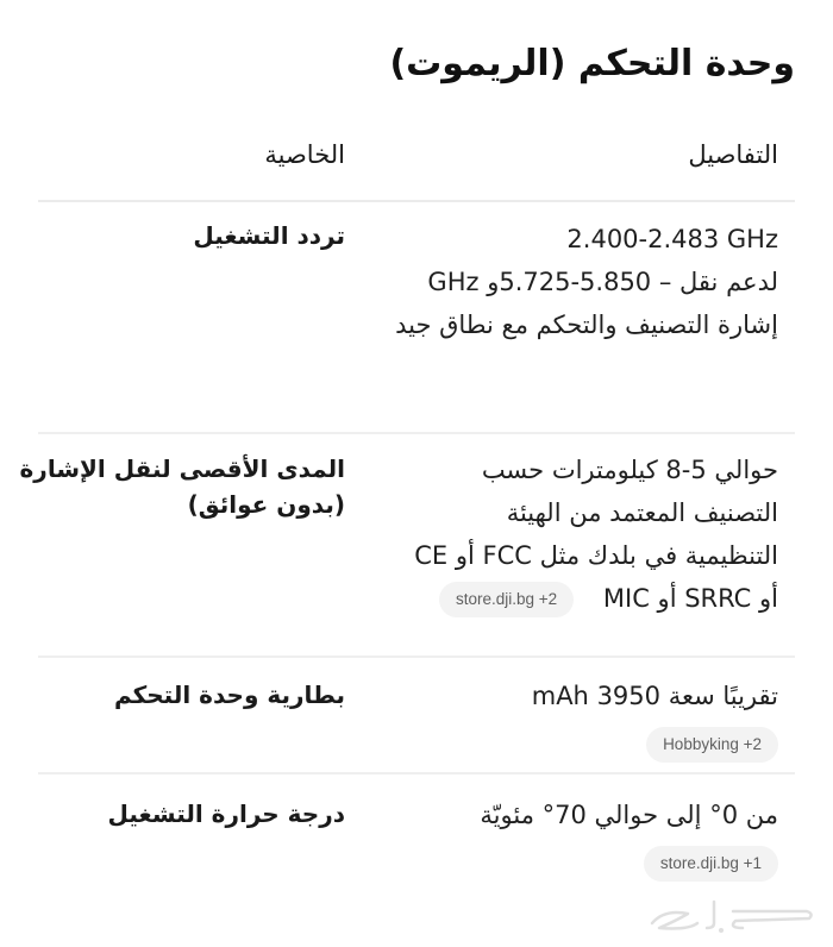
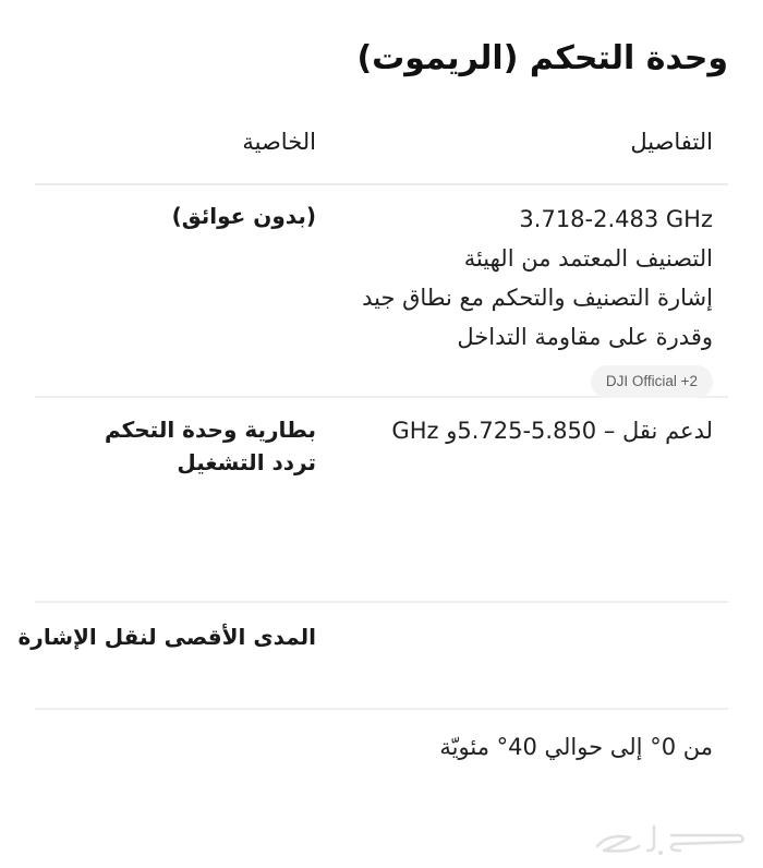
  وحدة التحكم (الريموت)
  التفاصيل
  الخاصية
- 2.400-2.483 GHz
+ 3.718-2.483 GHz
- لدعم نقل – 5.850-5.725و GHz
+ التصنيف المعتمد من الهيئة
  إشارة التصنيف والتحكم مع نطاق جيد
+ وقدرة على مقاومة التداخل
+ DJI Official +2
- تردد التشغيل
+ (بدون عوائق)
- حوالي 5-8 كيلومترات حسب
- التصنيف المعتمد من الهيئة
+ لدعم نقل – 5.850-5.725و GHz
- التنظيمية في بلدك مثل FCC أو CE
- أو SRRC أو MIC store.dji.bg +2
- المدى الأقصى لنقل الإشارة
+ بطارية وحدة التحكم
- (بدون عوائق)
+ تردد التشغيل
- تقريبًا سعة 3950 mAh
- Hobbyking +2
- بطارية وحدة التحكم
+ المدى الأقصى لنقل الإشارة
- من 0° إلى حوالي 70° مئويّة
+ من 0° إلى حوالي 40° مئويّة
- store.dji.bg +1
- درجة حرارة التشغيل
